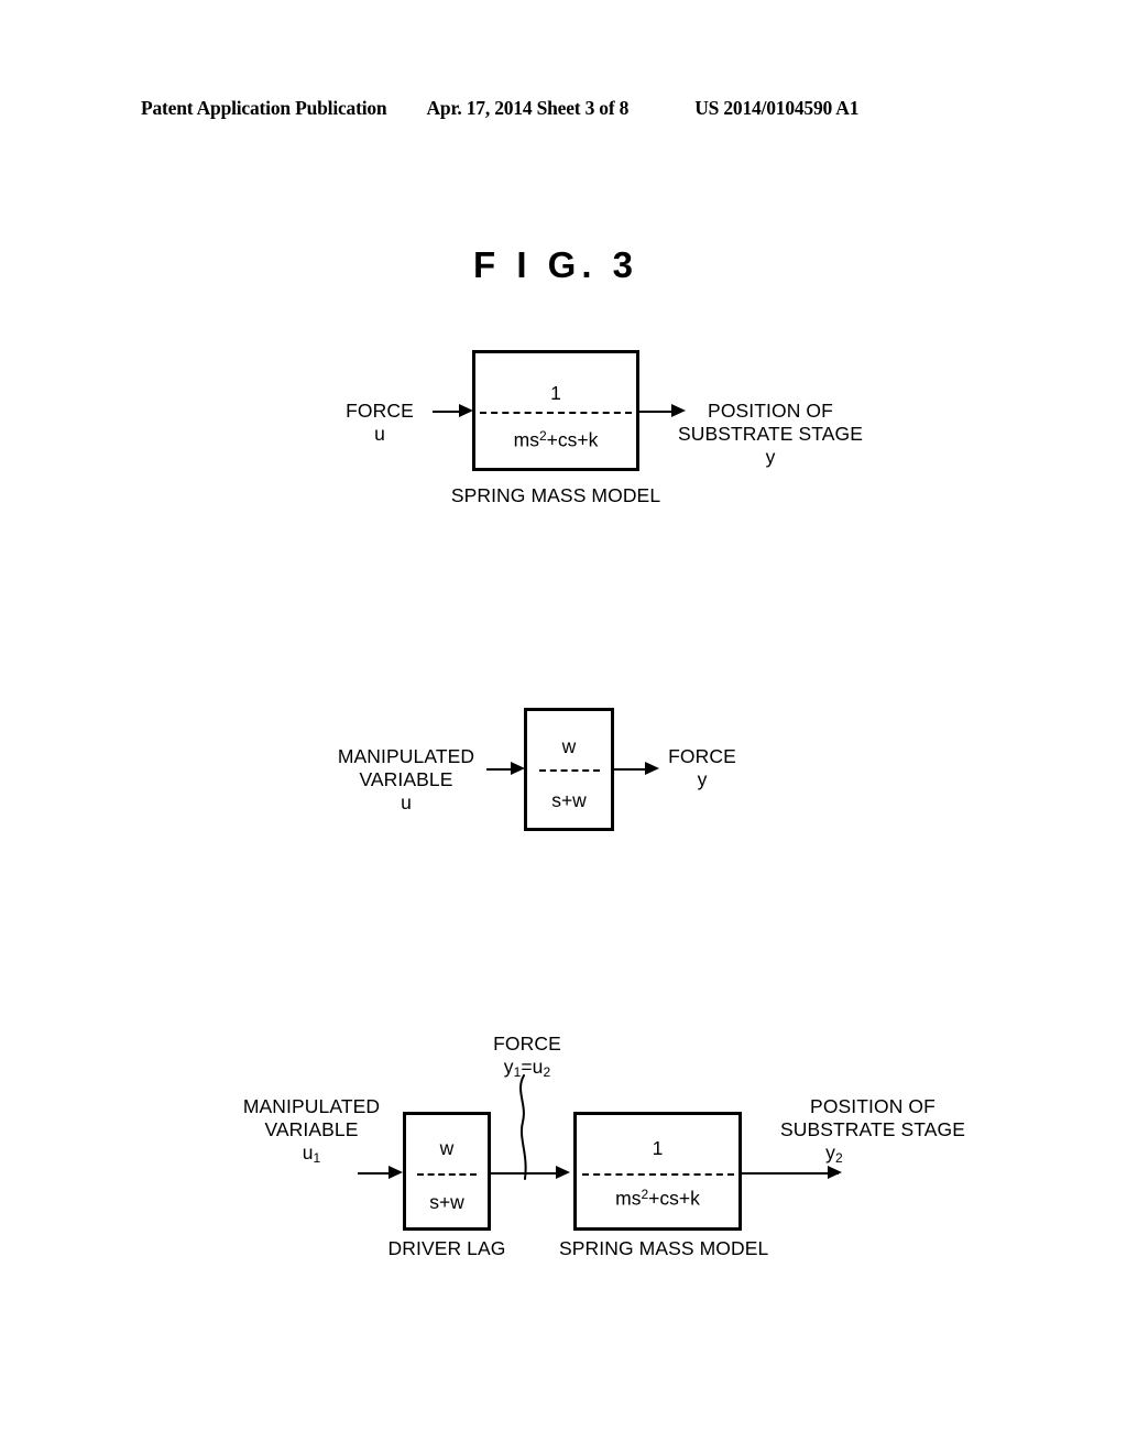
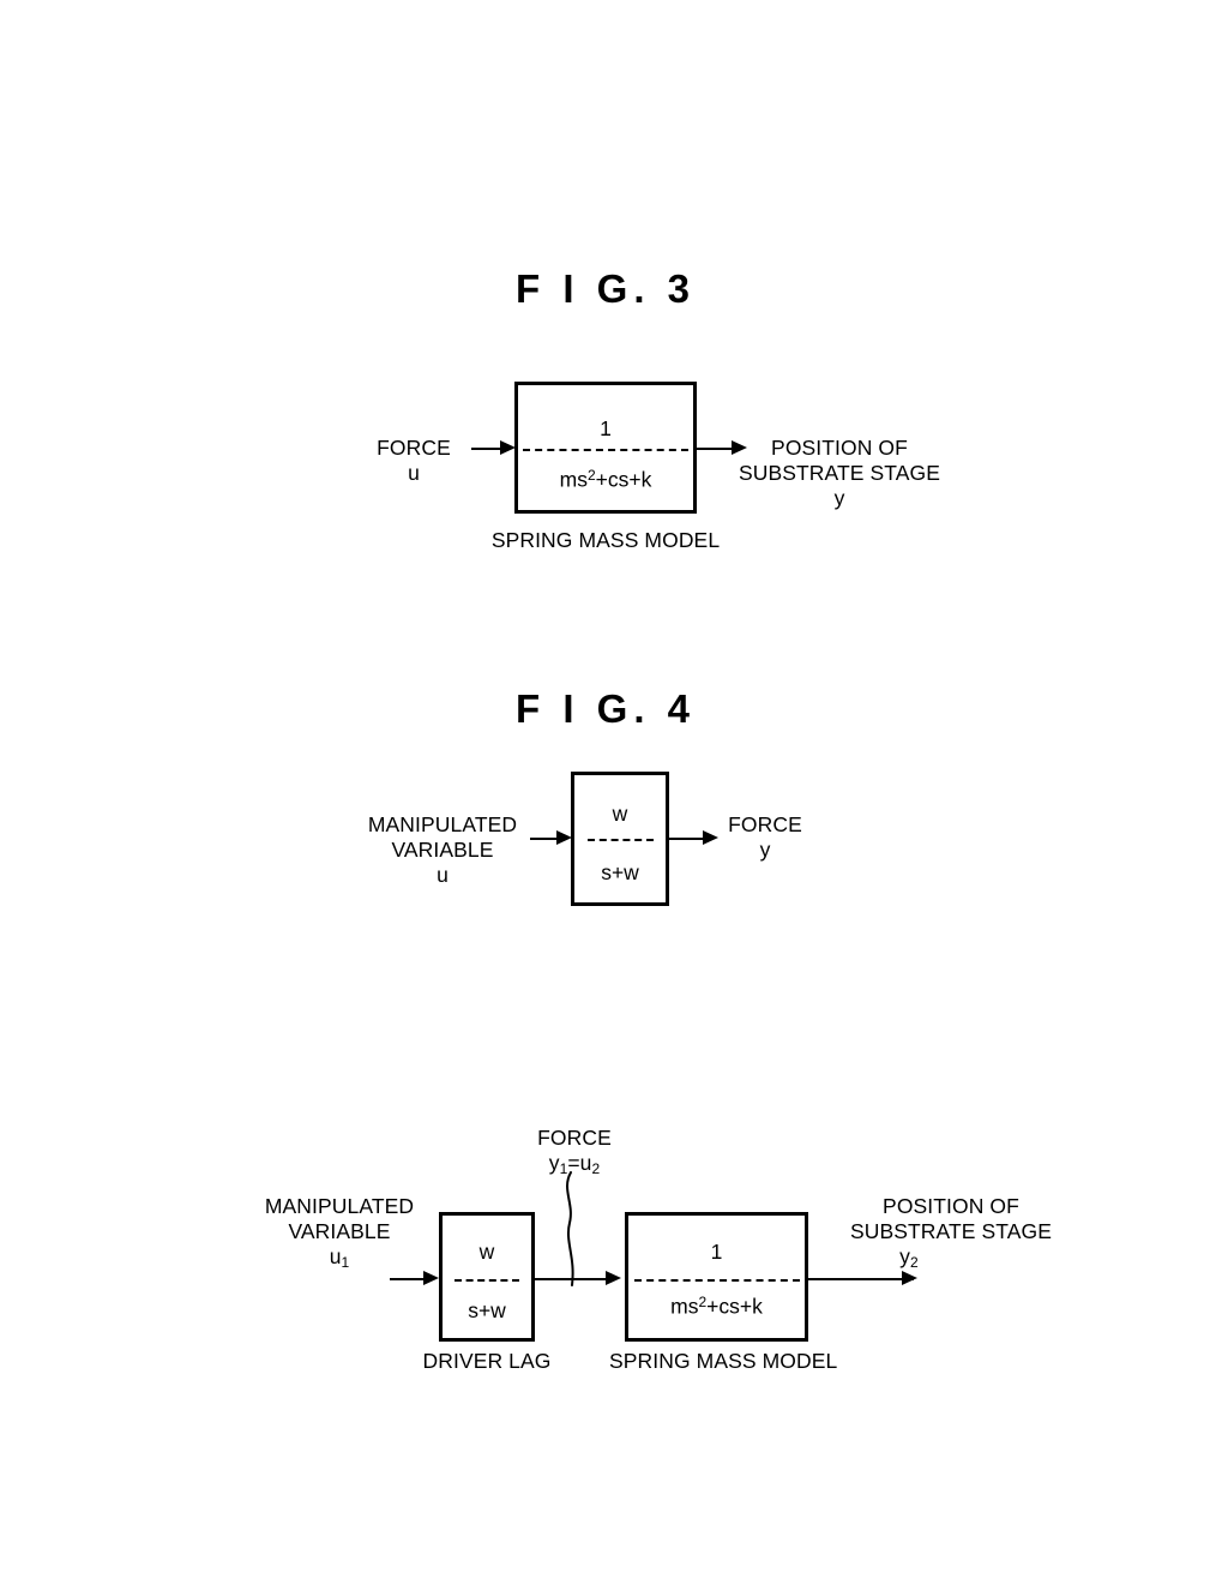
- Patent Application Publication
- Apr. 17, 2014 Sheet 3 of 8
- US 2014/0104590 A1
  F I G. 3
  FORCE
  u
  1
  ms2+cs+k
  POSITION OF
  SUBSTRATE STAGE
  y
  SPRING MASS MODEL
+ F I G. 4
  MANIPULATED
  VARIABLE
  u
  w
  s+w
  FORCE
  y
  MANIPULATED
  VARIABLE
  u1
  w
  s+w
  DRIVER LAG
  FORCE
  y1=u2
  1
  ms2+cs+k
  SPRING MASS MODEL
  POSITION OF
  SUBSTRATE STAGE
  y2
